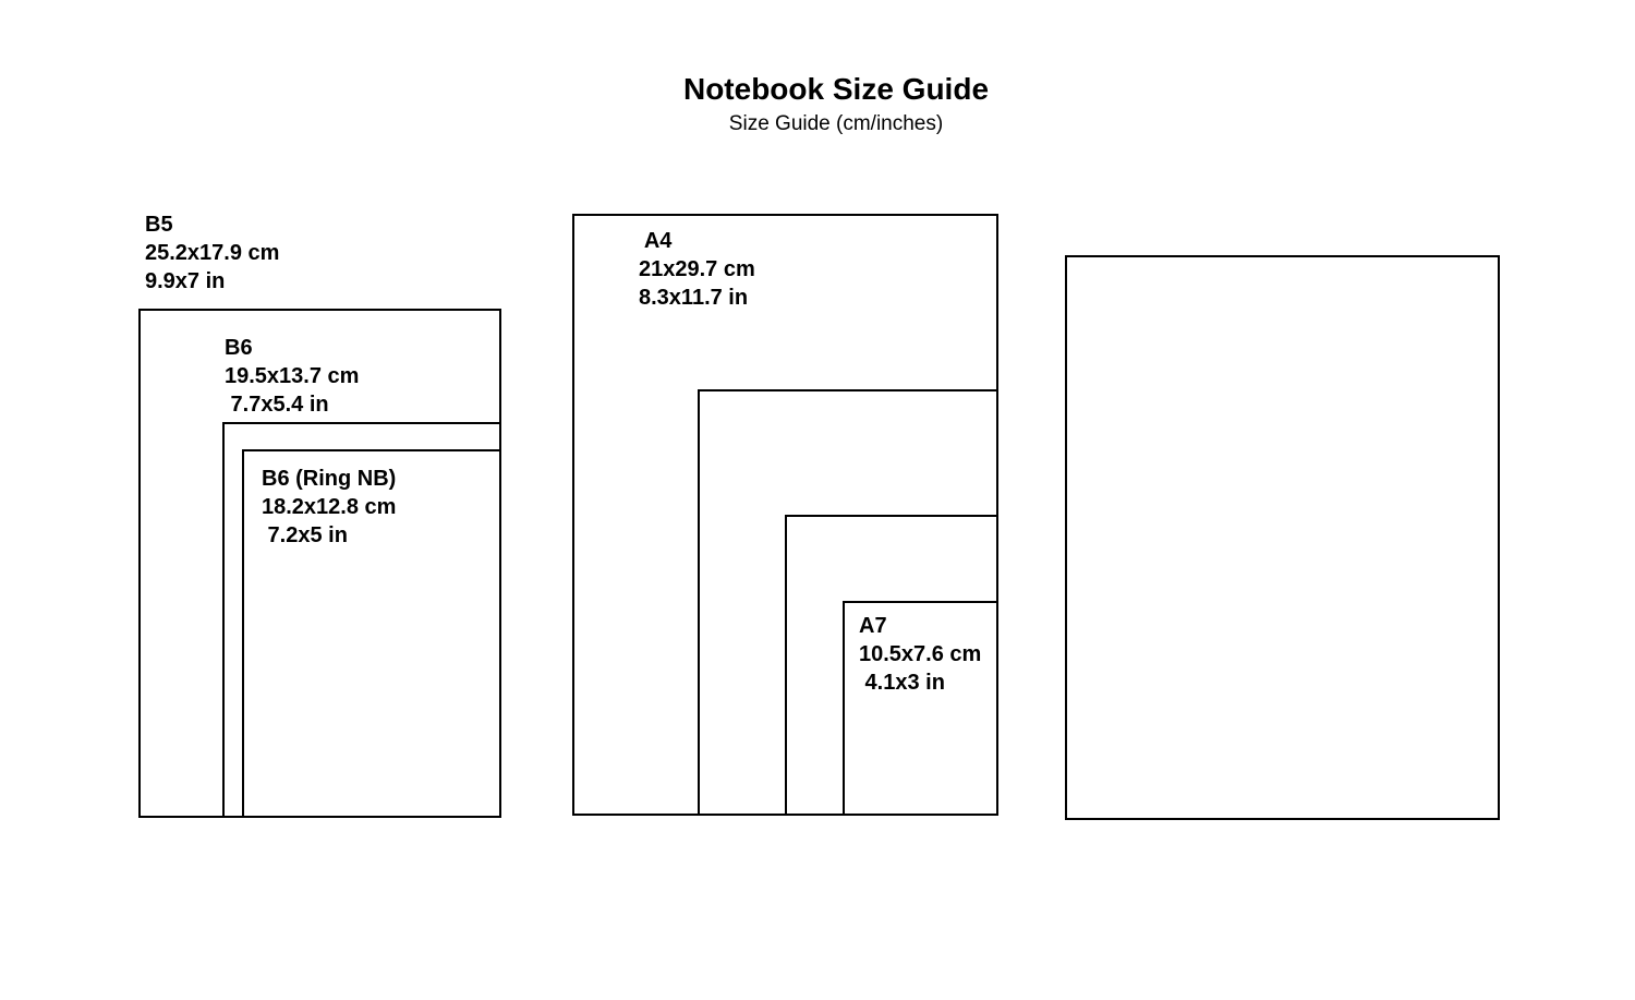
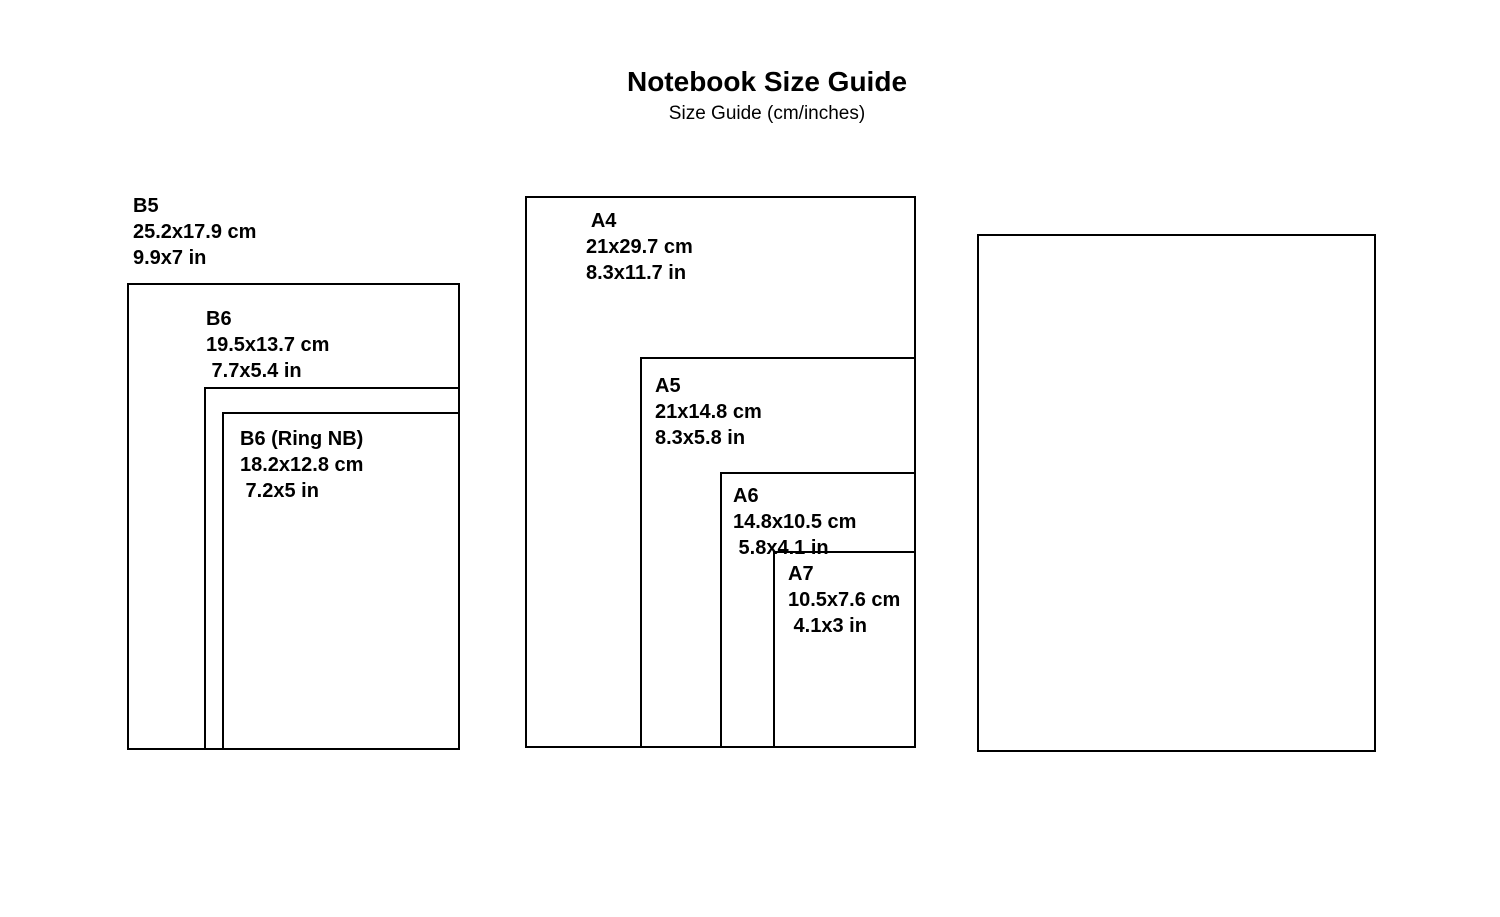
  Notebook Size Guide
  Size Guide (cm/inches)
  B5
  25.2x17.9 cm
  9.9x7 in
  B6
  19.5x13.7 cm
  7.7x5.4 in
  B6 (Ring NB)
  18.2x12.8 cm
  7.2x5 in
  A4
  21x29.7 cm
  8.3x11.7 in
+ A5
+ 21x14.8 cm
+ 8.3x5.8 in
+ A6
+ 14.8x10.5 cm
+ 5.8x4.1 in
  A7
  10.5x7.6 cm
  4.1x3 in
